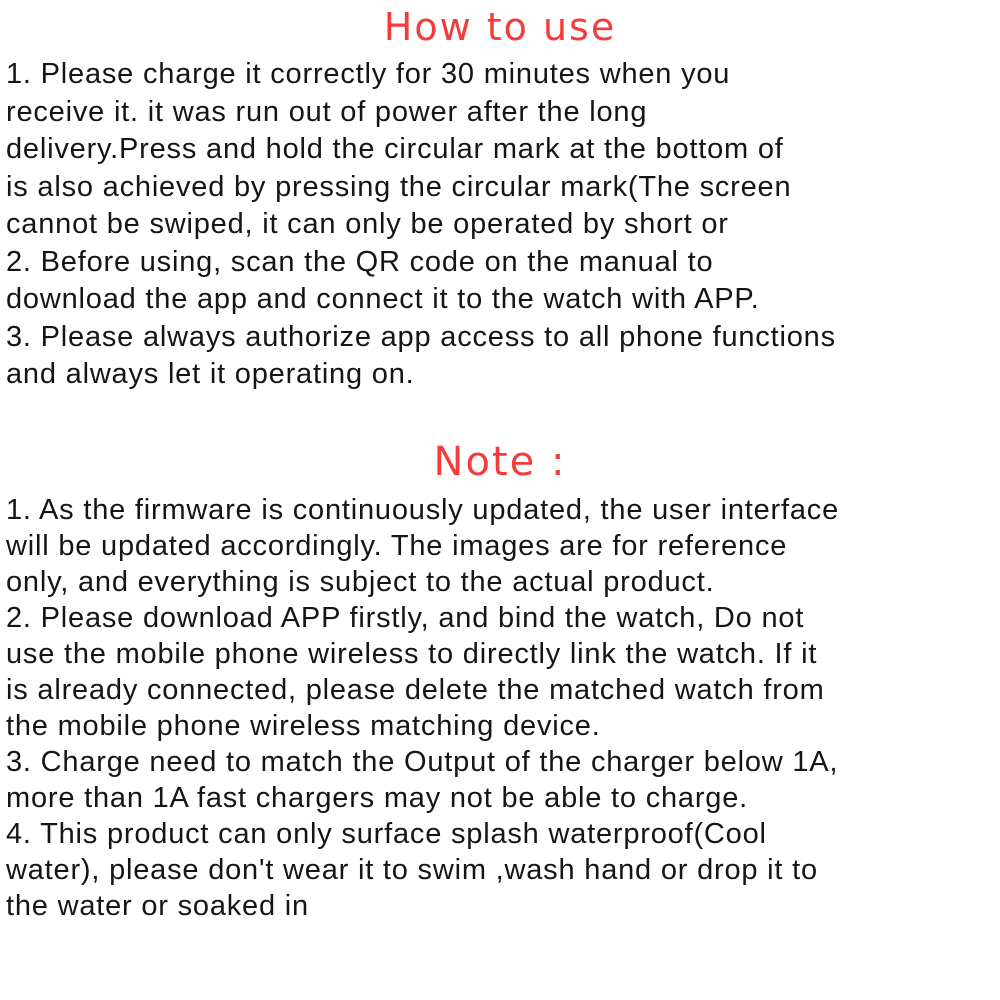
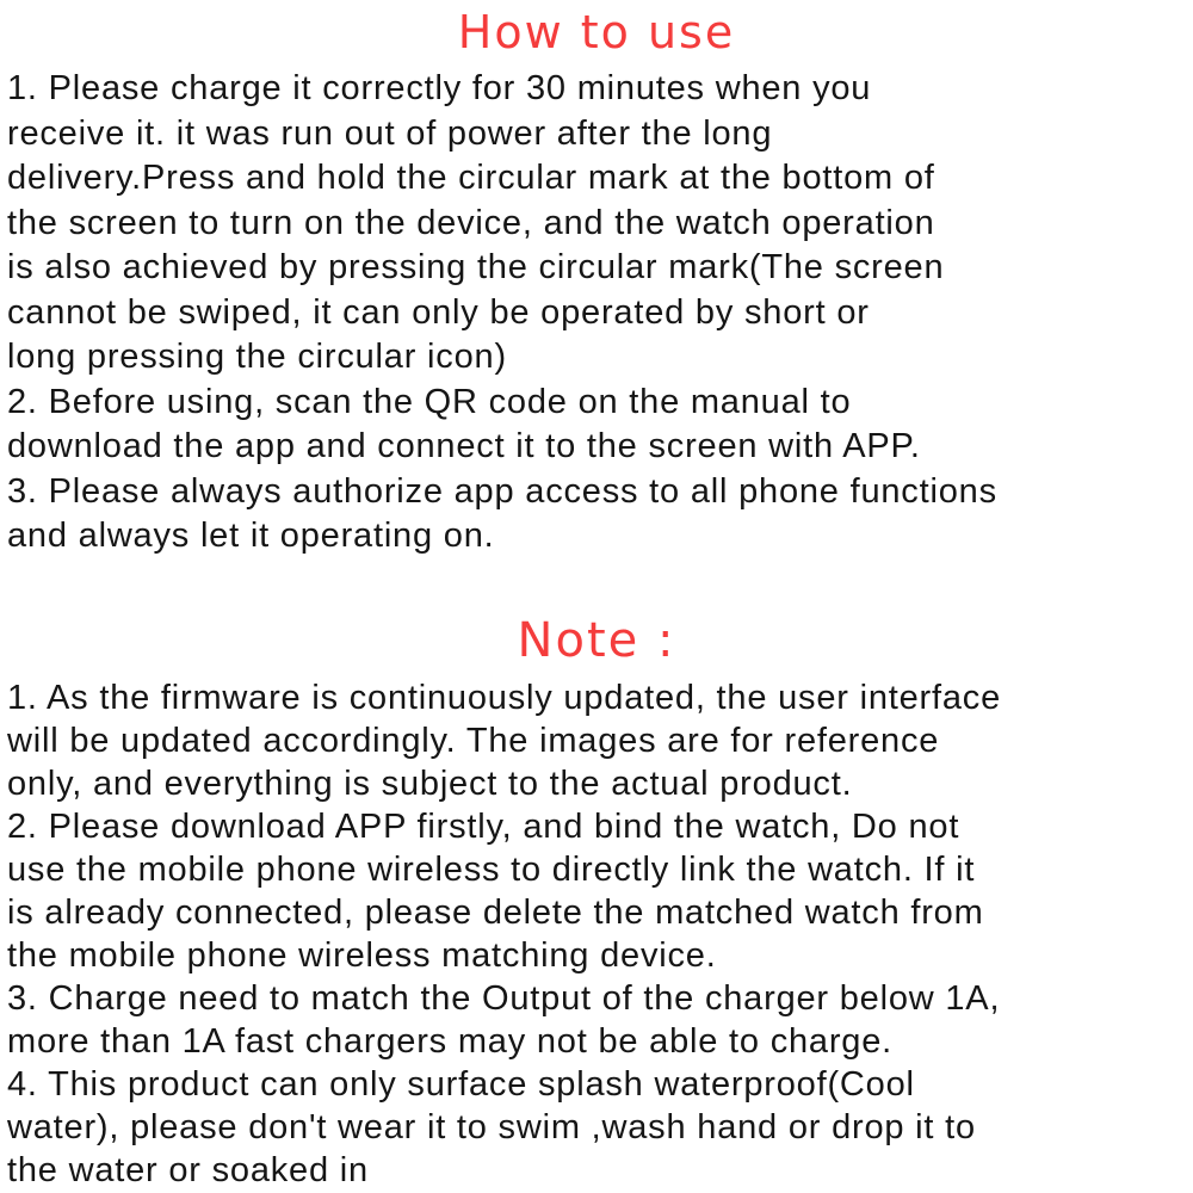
  How to use
  1. Please charge it correctly for 30 minutes when you
  receive it. it was run out of power after the long
  delivery.Press and hold the circular mark at the bottom of
+ the screen to turn on the device, and the watch operation
  is also achieved by pressing the circular mark(The screen
  cannot be swiped, it can only be operated by short or
+ long pressing the circular icon)
  2. Before using, scan the QR code on the manual to
- download the app and connect it to the watch with APP.
+ download the app and connect it to the screen with APP.
  3. Please always authorize app access to all phone functions
  and always let it operating on.
  Note :
  1. As the firmware is continuously updated, the user interface
  will be updated accordingly. The images are for reference
  only, and everything is subject to the actual product.
  2. Please download APP firstly, and bind the watch, Do not
  use the mobile phone wireless to directly link the watch. If it
  is already connected, please delete the matched watch from
  the mobile phone wireless matching device.
  3. Charge need to match the Output of the charger below 1A,
  more than 1A fast chargers may not be able to charge.
  4. This product can only surface splash waterproof(Cool
  water), please don't wear it to swim ,wash hand or drop it to
  the water or soaked in
